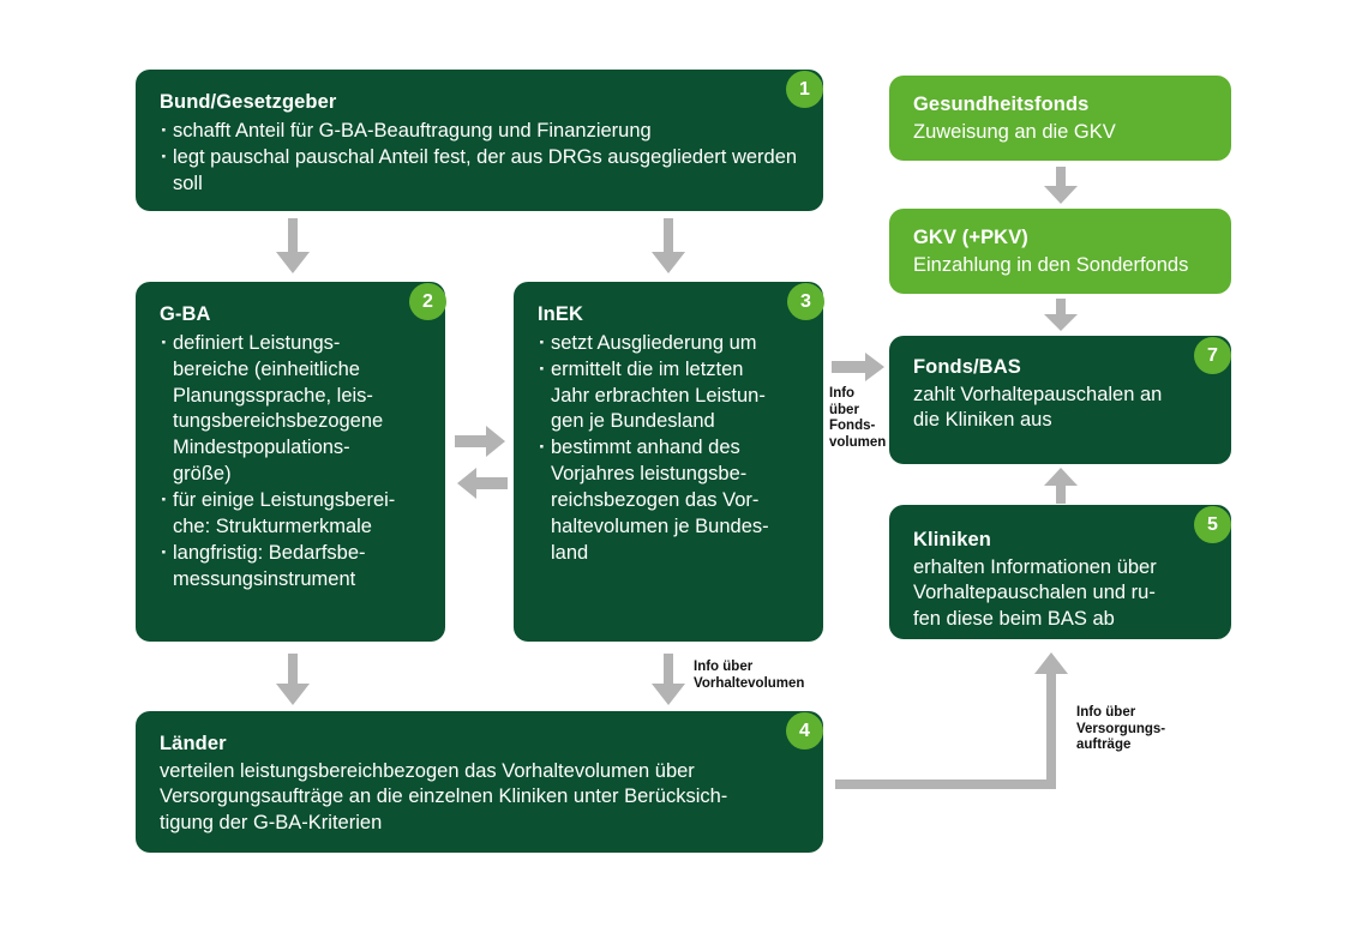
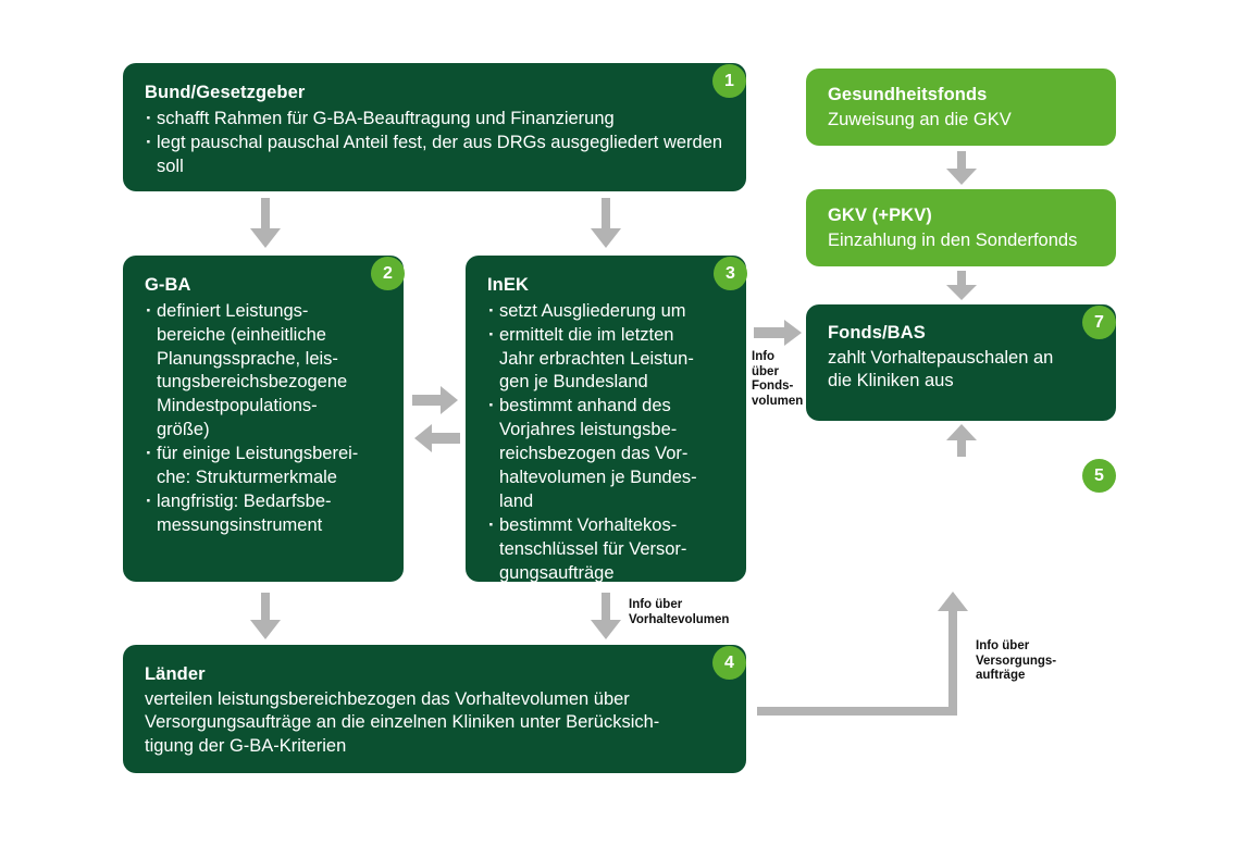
  Bund/Gesetzgeber
- schafft Anteil für G-BA-Beauftragung und Finanzierung
+ schafft Rahmen für G-BA-Beauftragung und Finanzierung
  legt pauschal pauschal Anteil fest, der aus DRGs ausgegliedert werden soll
  1
  G-BA
  definiert Leistungs-
  bereiche (einheitliche
  Planungssprache, leis-
  tungsbereichsbezogene
  Mindestpopulations-
  größe)
  für einige Leistungsberei-
  che: Strukturmerkmale
  langfristig: Bedarfsbe-
  messungsinstrument
  2
  InEK
  setzt Ausgliederung um
  ermittelt die im letzten
  Jahr erbrachten Leistun-
  gen je Bundesland
  bestimmt anhand des
  Vorjahres leistungsbe-
  reichsbezogen das Vor-
  haltevolumen je Bundes-
  land
+ bestimmt Vorhaltekos-
+ tenschlüssel für Versor-
+ gungsaufträge
  3
  Länder
  verteilen leistungsbereichbezogen das Vorhaltevolumen über
  Versorgungsaufträge an die einzelnen Kliniken unter Berücksich-
  tigung der G-BA-Kriterien
  4
  Gesundheitsfonds
  Zuweisung an die GKV
  GKV (+PKV)
  Einzahlung in den Sonderfonds
  Fonds/BAS
  zahlt Vorhaltepauschalen an
  die Kliniken aus
  7
- Kliniken
- erhalten Informationen über
- Vorhaltepauschalen und ru-
- fen diese beim BAS ab
  5
  Info über
  Vorhaltevolumen
  Info
  über
  Fonds-
  volumen
  Info über
  Versorgungs-
  aufträge
